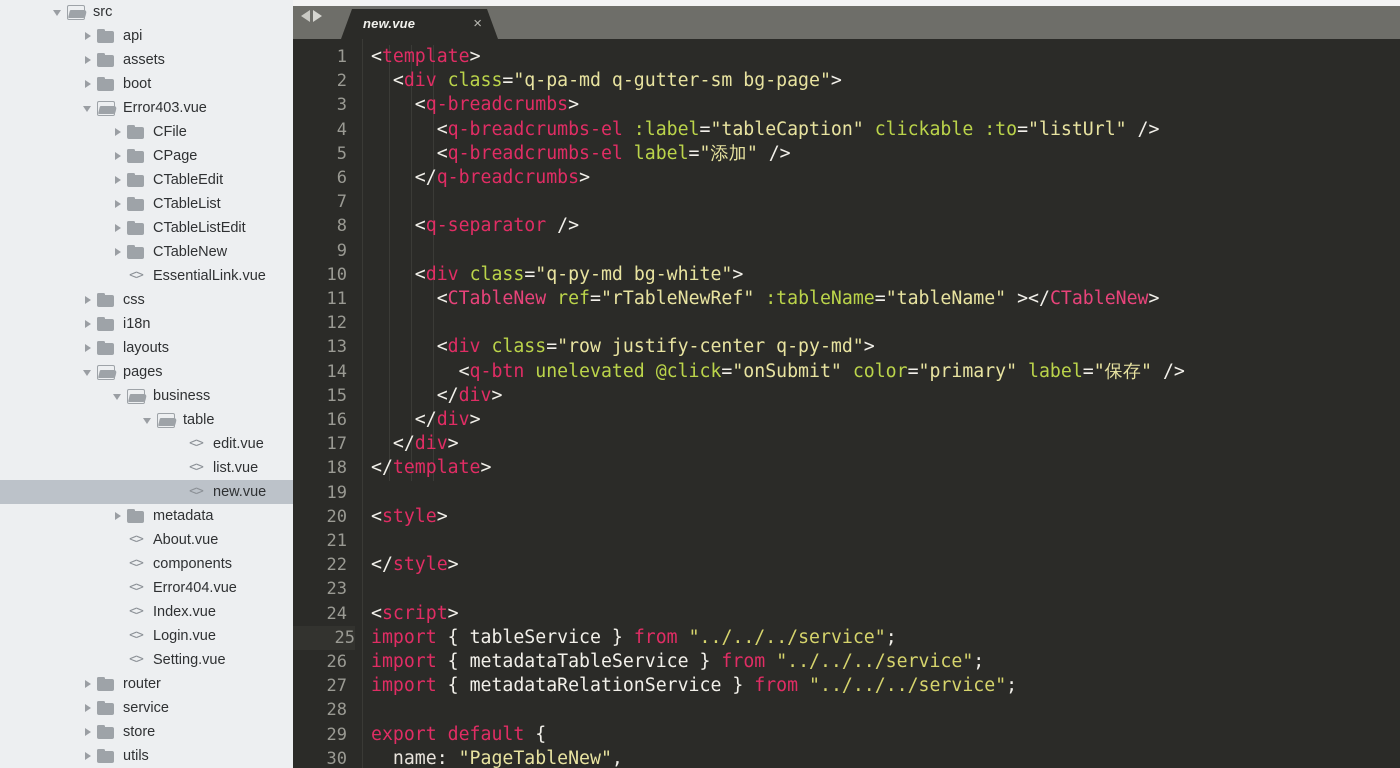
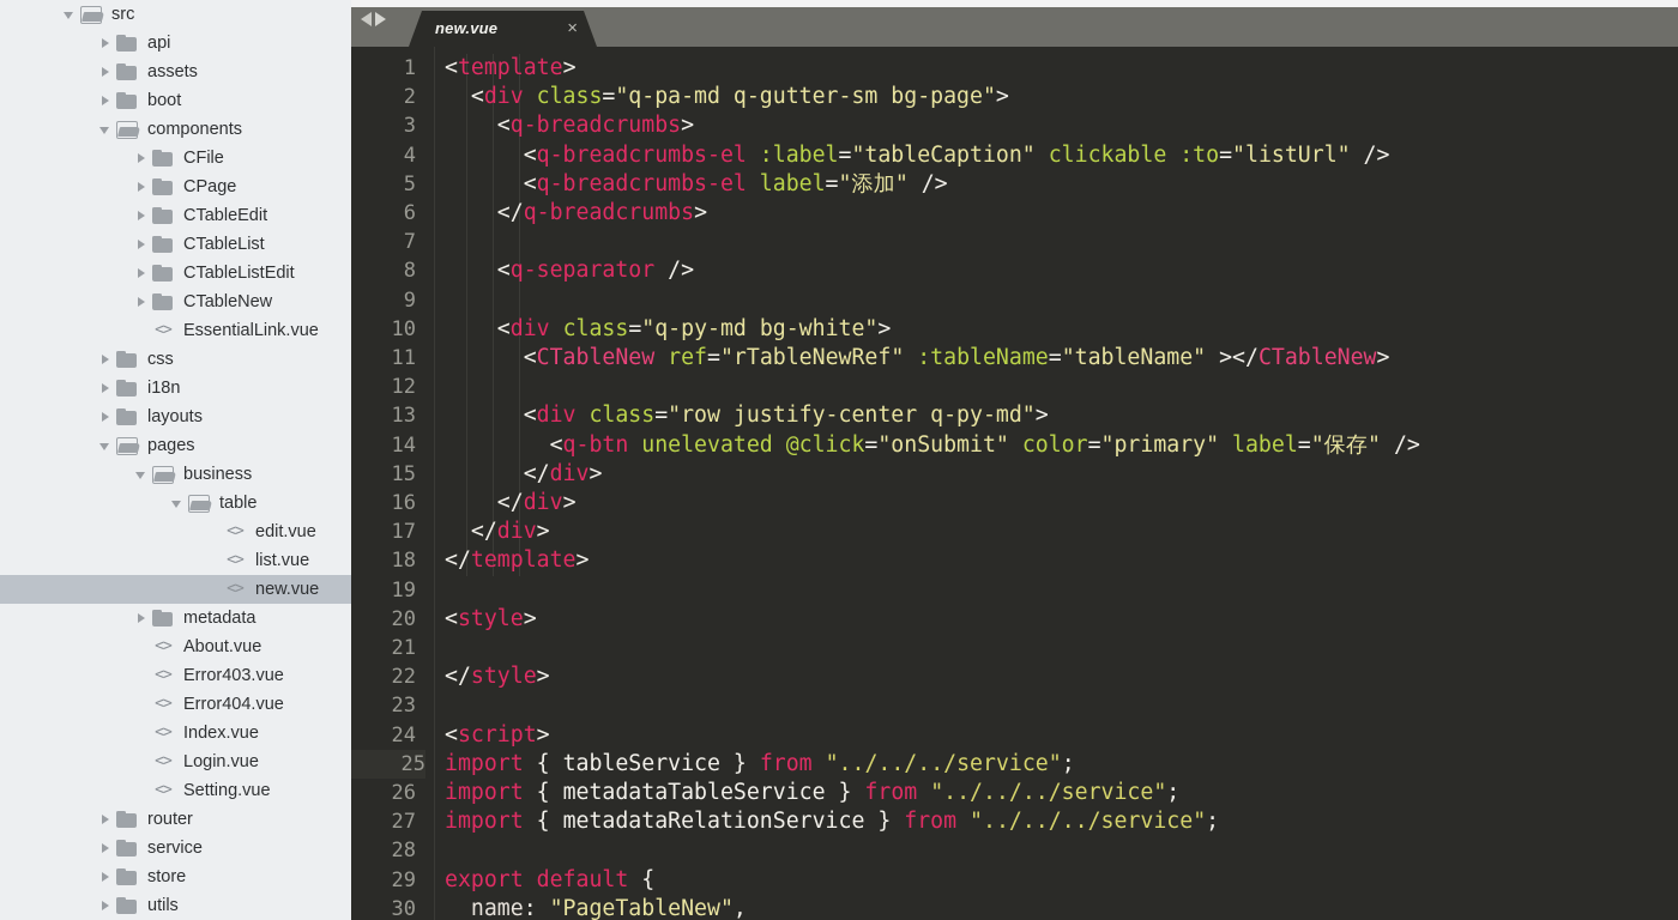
  src
  api
  assets
  boot
- Error403.vue
+ components
  CFile
  CPage
  CTableEdit
  CTableList
  CTableListEdit
  CTableNew
  <>
  EssentialLink.vue
  css
  i18n
  layouts
  pages
  business
  table
  <>
  edit.vue
  <>
  list.vue
  <>
  new.vue
  metadata
  <>
  About.vue
  <>
- components
+ Error403.vue
  <>
  Error404.vue
  <>
  Index.vue
  <>
  Login.vue
  <>
  Setting.vue
  router
  service
  store
  utils
  new.vue
  ×
  1
  2
  3
  4
  5
  6
  7
  8
  9
  10
  11
  12
  13
  14
  15
  16
  17
  18
  19
  20
  21
  22
  23
  24
  25
  26
  27
  28
  29
  30
  <template>
  <div class="q-pa-md q-gutter-sm bg-page">
  <q-breadcrumbs>
  <q-breadcrumbs-el :label="tableCaption" clickable :to="listUrl" />
  <q-breadcrumbs-el label="添加" />
  </q-breadcrumbs>
  <q-separator />
  <div class="q-py-md bg-white">
  <CTableNew ref="rTableNewRef" :tableName="tableName" ></CTableNew>
  <div class="row justify-center q-py-md">
  <q-btn unelevated @click="onSubmit" color="primary" label="保存" />
  </div>
  </div>
  </div>
  </template>
  <style>
  </style>
  <script>
  import { tableService } from "../../../service";
  import { metadataTableService } from "../../../service";
  import { metadataRelationService } from "../../../service";
  export default {
  name: "PageTableNew",
